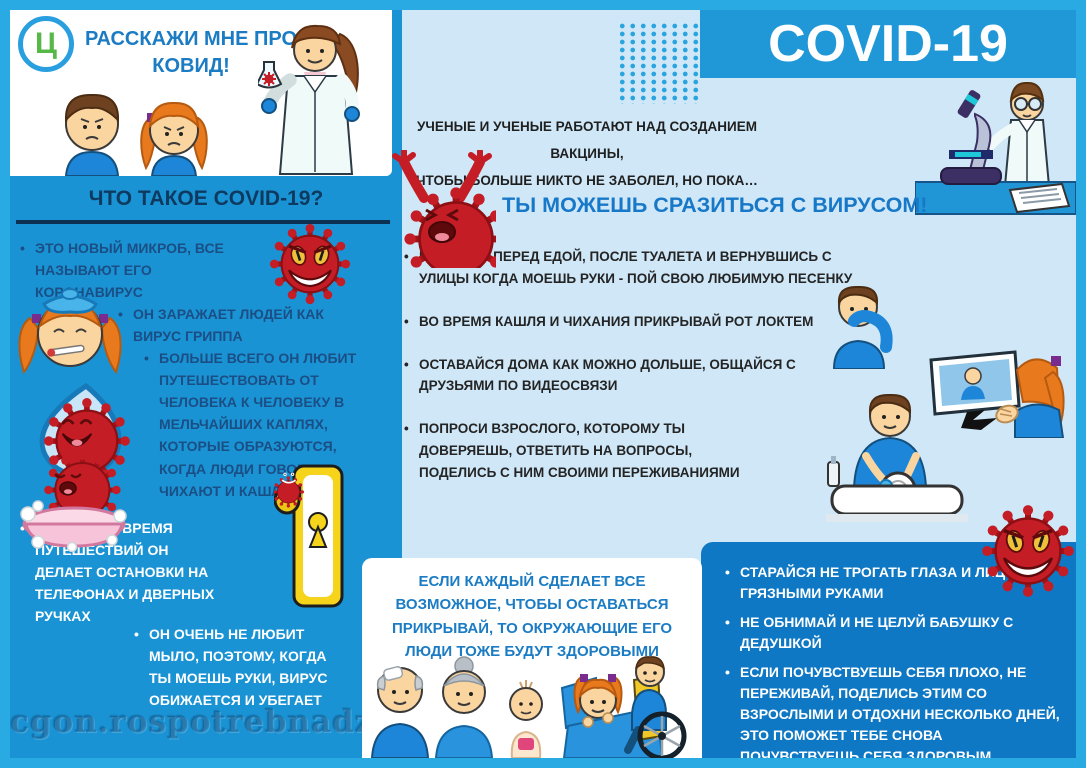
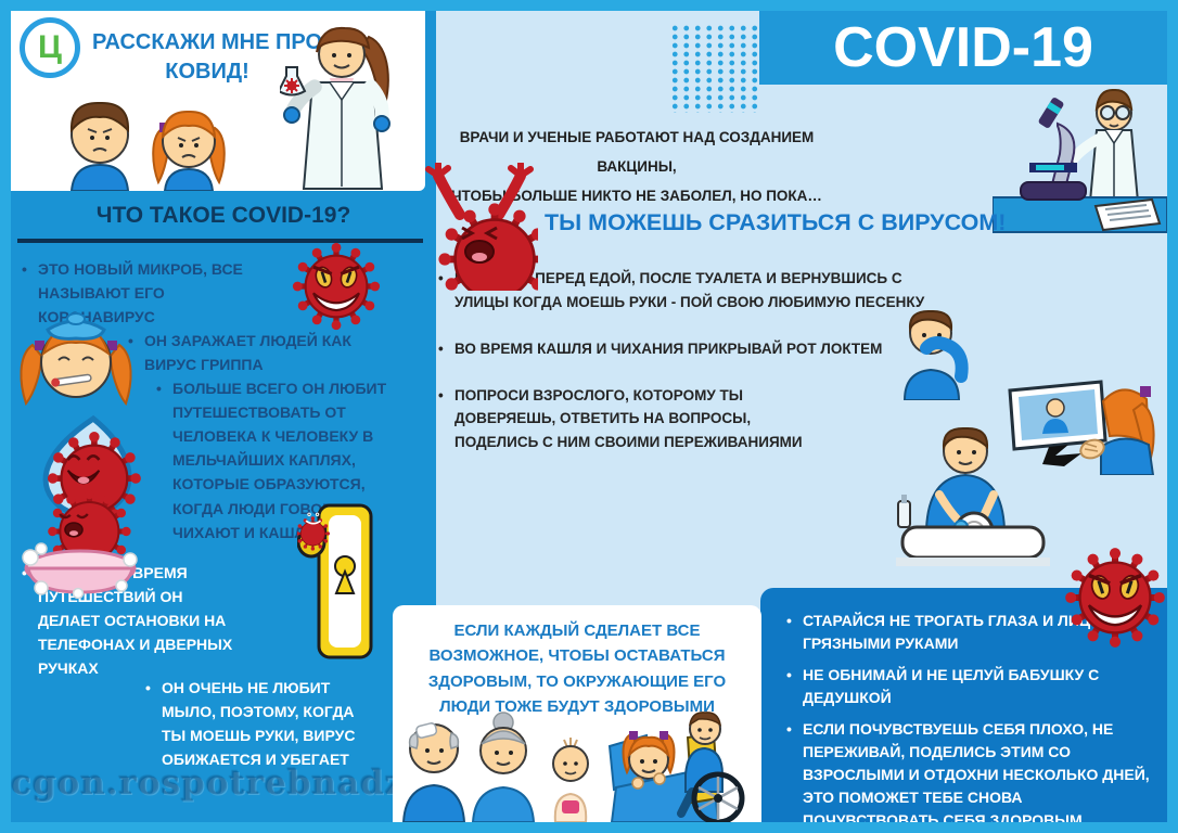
  Ц
  РАССКАЖИ МНЕ ПРО КОВИД!
  ЧТО ТАКОЕ COVID-19?
  ЭТО НОВЫЙ МИКРОБ, ВСЕ НАЗЫВАЮТ ЕГО КОРНАВИРУС
  ОН ЗАРАЖАЕТ ЛЮДЕЙ КАК ВИРУС ГРИППА
  БОЛЬШЕ ВСЕГО ОН ЛЮБИТ ПУТЕШЕСТВОВАТЬ ОТ ЧЕЛОВЕКА К ЧЕЛОВЕКУ В МЕЛЬЧАЙШИХ КАПЛЯХ, КОТОРЫЕ ОБРАЗУЮТСЯ, КОГДА ЛЮДИ ГОВО ЧИХАЮТ И КАШЛ
  ВРЕМЯ ПУТЕШЕСТВИЙ ОН ДЕЛАЕТ ОСТАНОВКИ НА ТЕЛЕФОНАХ И ДВЕРНЫХ РУЧКАХ
  ОН ОЧЕНЬ НЕ ЛЮБИТ МЫЛО, ПОЭТОМУ, КОГДА ТЫ МОЕШЬ РУКИ, ВИРУС ОБИЖАЕТСЯ И УБЕГАЕТ
  cgon.rospotrebnad
  COVID-19
- УЧЕНЫЕ И УЧЕНЫЕ РАБОТАЮТ НАД СОЗДАНИЕМ ВАКЦИНЫ,
+ ВРАЧИ И УЧЕНЫЕ РАБОТАЮТ НАД СОЗДАНИЕМ ВАКЦИНЫ,
  ЧТОБЫОЛЬШЕ НИКТО НЕ ЗАБОЛЕЛ, НО ПОКА…
  ТЫ МОЖЕШЬ СРАЗИТЬСЯ С ВИРУСОМ!
  ПЕРЕД ЕДОЙ, ПОСЛЕ ТУАЛЕТА И ВЕРНУВШИСЬ С УЛИЦЫ КОГДА МОЕШЬ РУКИ - ПОЙ СВОЮ ЛЮБИМУЮ ПЕСЕНКУ
  ВО ВРЕМЯ КАШЛЯ И ЧИХАНИЯ ПРИКРЫВАЙ РОТ ЛОКТЕМ
- ОСТАВАЙСЯ ДОМА КАК МОЖНО ДОЛЬШЕ, ОБЩАЙСЯ С ДРУЗЬЯМИ ПО ВИДЕОСВЯЗИ
  ПОПРОСИ ВЗРОСЛОГО, КОТОРОМУ ТЫ ДОВЕРЯЕШЬ, ОТВЕТИТЬ НА ВОПРОСЫ, ПОДЕЛИСЬ С НИМ СВОИМИ ПЕРЕЖИВАНИЯМИ
- ЕСЛИ КАЖДЫЙ СДЕЛАЕТ ВСЕ ВОЗМОЖНОЕ, ЧТОБЫ ОСТАВАТЬСЯ ПРИКРЫВАЙ, ТО ОКРУЖАЮЩИЕ ЕГО ЛЮДИ ТОЖЕ БУДУТ ЗДОРОВЫМИ
+ ЕСЛИ КАЖДЫЙ СДЕЛАЕТ ВСЕ ВОЗМОЖНОЕ, ЧТОБЫ ОСТАВАТЬСЯ ЗДОРОВЫМ, ТО ОКРУЖАЮЩИЕ ЕГО ЛЮДИ ТОЖЕ БУДУТ ЗДОРОВЫМИ
  СТАРАЙСЯ НЕ ТРОГАТЬ ГЛАЗА И ЛЦ ГРЯЗНЫМИ РУКАМИ
  НЕ ОБНИМАЙ И НЕ ЦЕЛУЙ БАБУШКУ С ДЕДУШКОЙ
- ЕСЛИ ПОЧУВСТВУЕШЬ СЕБЯ ПЛОХО, НЕ ПЕРЕЖИВАЙ, ПОДЕЛИСЬ ЭТИМ СО ВЗРОСЛЫМИ И ОТДОХНИ НЕСКОЛЬКО ДНЕЙ, ЭТО ПОМОЖЕТ ТЕБЕ СНОВА ПОЧУВСТВУЕШЬ СЕБЯ ЗДОРОВЫМ
+ ЕСЛИ ПОЧУВСТВУЕШЬ СЕБЯ ПЛОХО, НЕ ПЕРЕЖИВАЙ, ПОДЕЛИСЬ ЭТИМ СО ВЗРОСЛЫМИ И ОТДОХНИ НЕСКОЛЬКО ДНЕЙ, ЭТО ПОМОЖЕТ ТЕБЕ СНОВА ПОЧУВСТВОВАТЬ СЕБЯ ЗДОРОВЫМ
